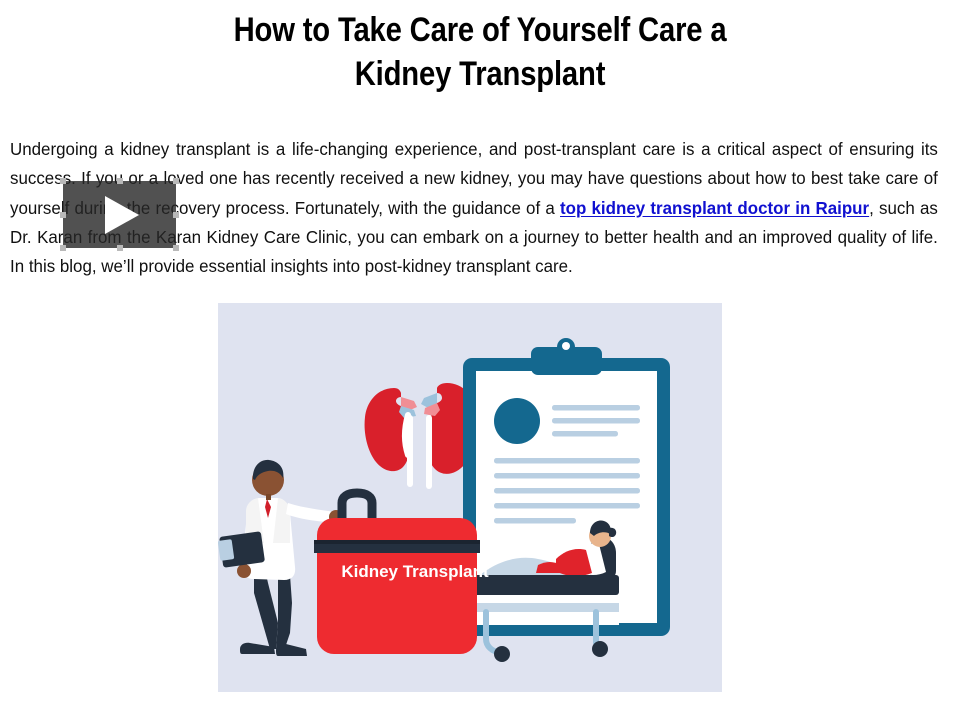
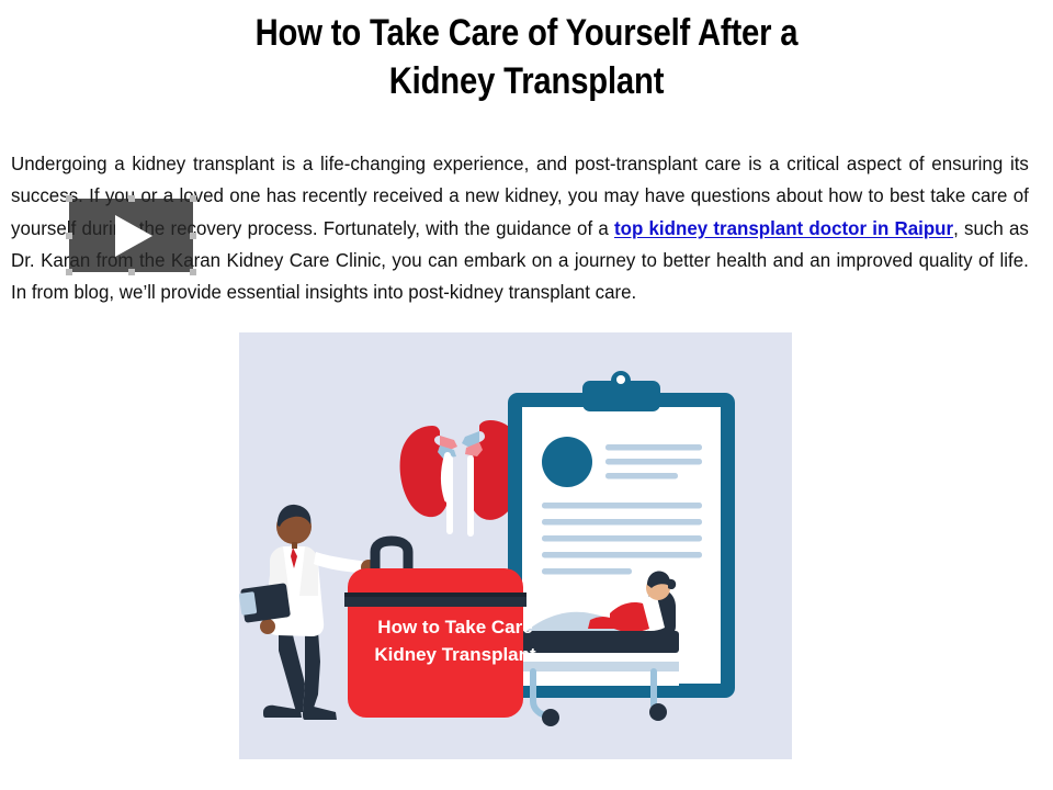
- How to Take Care of Yourself Care a
+ How to Take Care of Yourself After a
  Kidney Transplant
- Undergoing a kidney transplant is a life-changing experience, and post-transplant care is a critical aspect of ensuring its success. If yo or a loved one has recently received a new kidney, you may have questions about how to best take care of yourself during the recovery process. Fortunately, with the guidance of a top kidney transplant doctor in Raipur, such as Dr. Karan from the Karan Kidney Care Clinic, you can embark on a journey to better health and an improved quality of life. In this blog, we’ll provide essential insights into post-kidney transplant care.
+ Undergoing a kidney transplant is a life-changing experience, and post-transplant care is a critical aspect of ensuring its success. If yo or a loved one has recently received a new kidney, you may have questions about how to best take care of yourself during the recovery process. Fortunately, with the guidance of a top kidney transplant doctor in Raipur, such as Dr. Karan from the Karan Kidney Care Clinic, you can embark on a journey to better health and an improved quality of life. In from blog, we’ll provide essential insights into post-kidney transplant care.
+ How to Take Care
  Kidney Transplant
